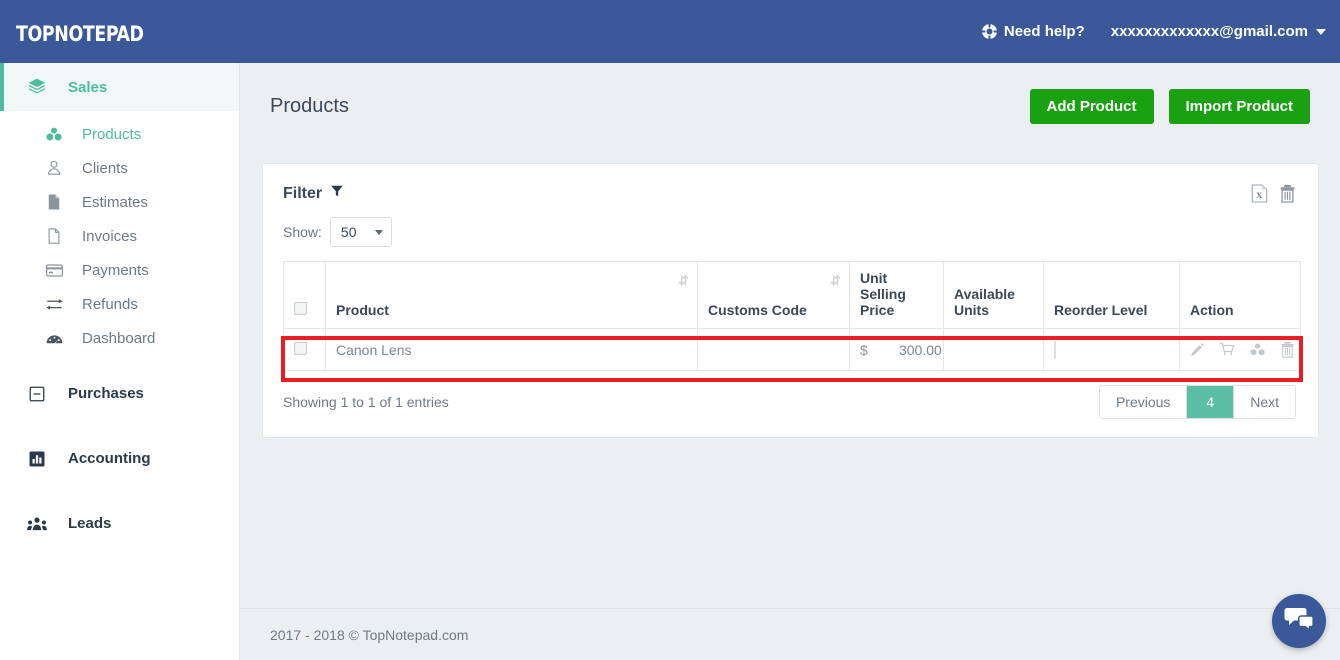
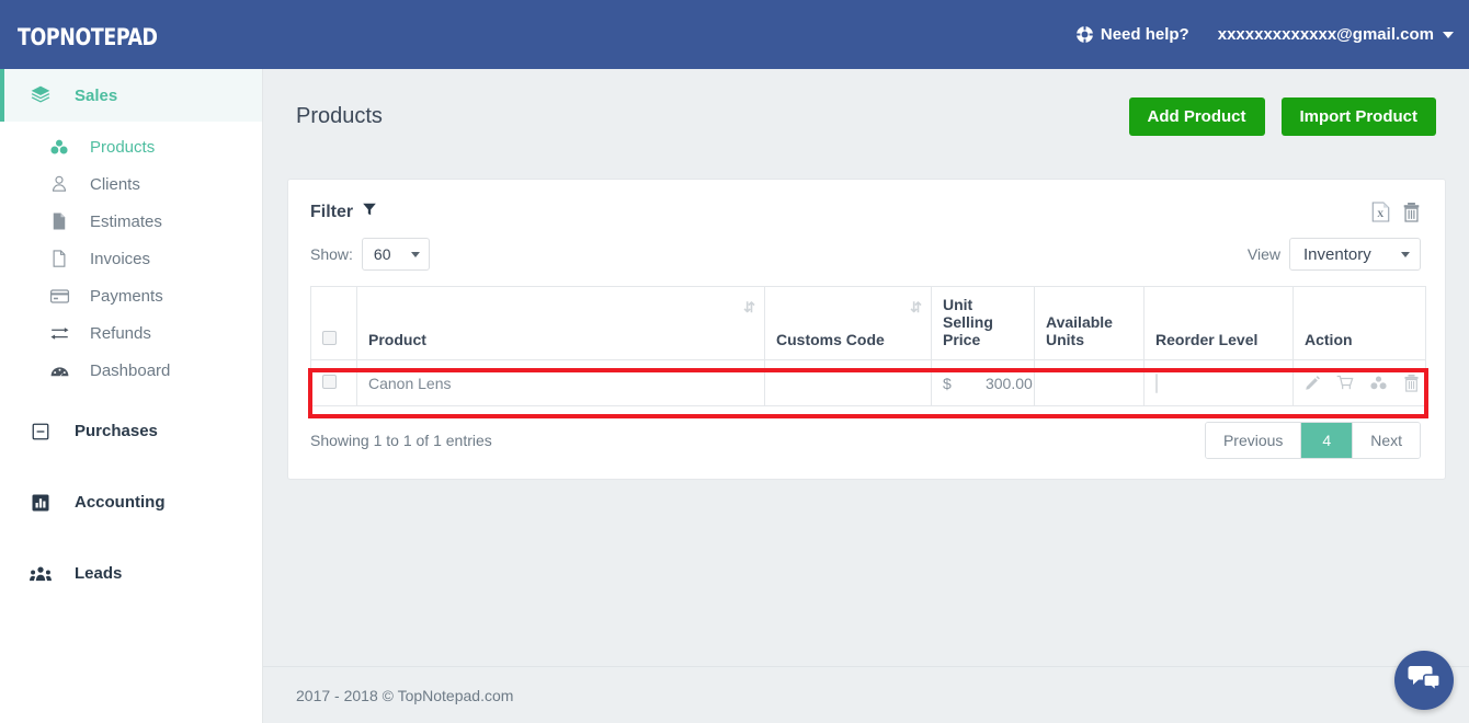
  topnotepad
  Need help?
  xxxxxxxxxxxxx@gmail.com
  Sales
  Products
  Clients
  Estimates
  Invoices
  Payments
  Refunds
  Dashboard
  Purchases
  Accounting
  Leads
  Products
  Add Product
  Import Product
  Filter
  X
  Show:
- 50
+ 60
+ View
+ Inventory
  	Product ⇵	Customs Code ⇵	Unit Selling Price	Available Units	Reorder Level	Action
  	Canon Lens		$ 300.00
  Showing 1 to 1 of 1 entries
  Previous
  4
  Next
  2017 - 2018 © TopNotepad.com
